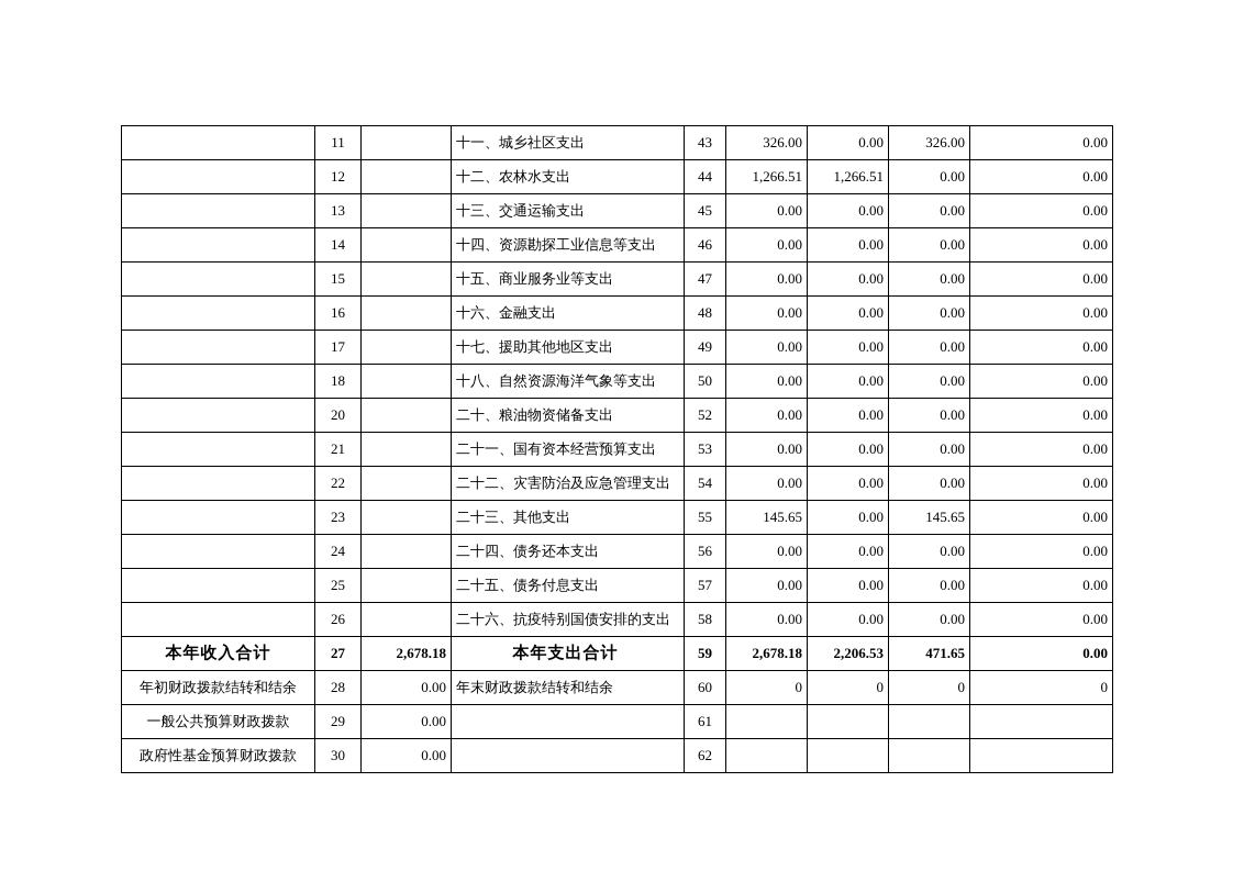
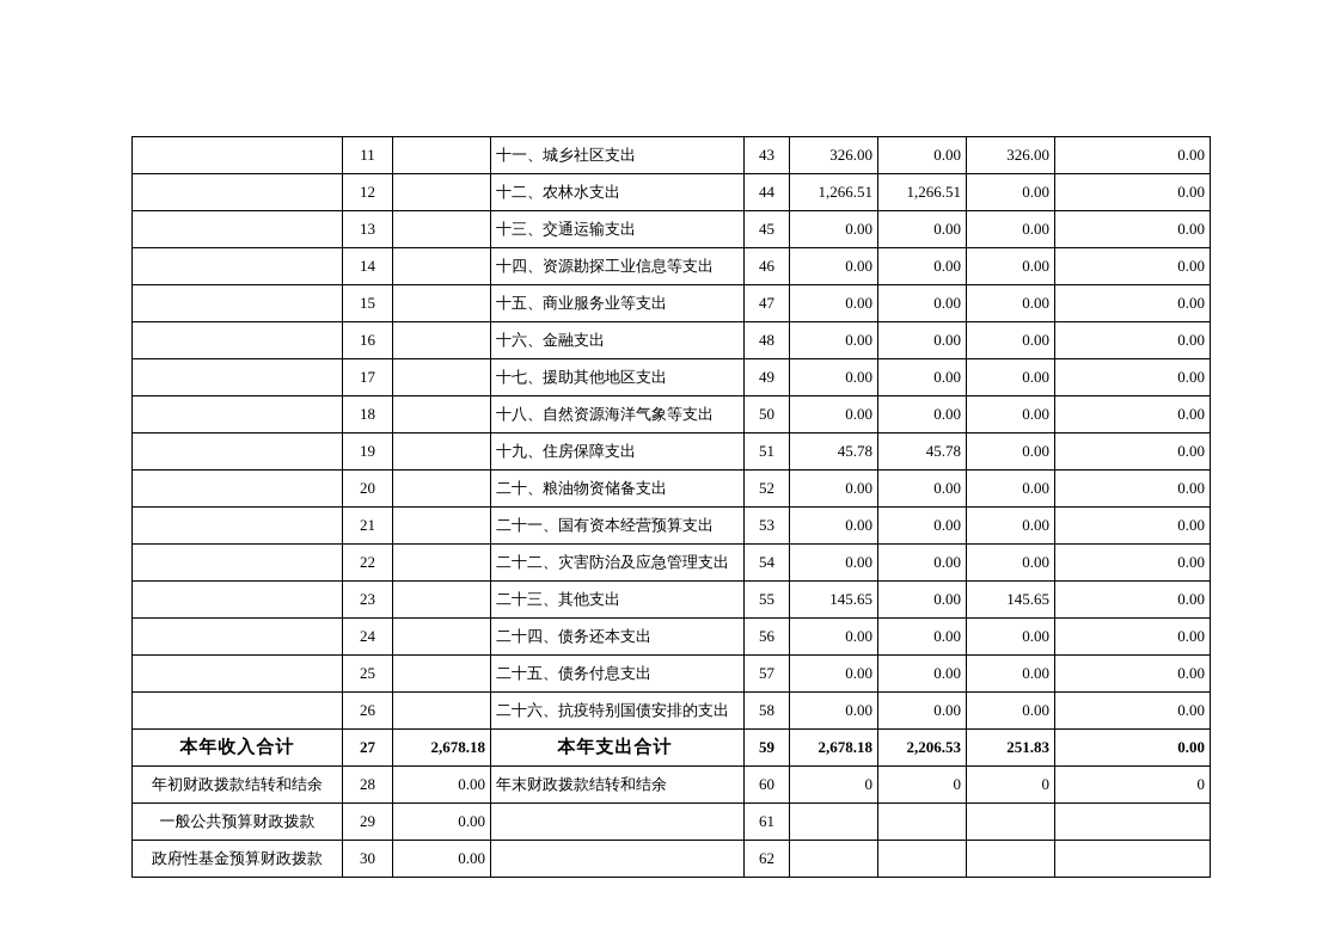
  	11		十一、城乡社区支出	43	326.00	0.00	326.00	0.00
  	12		十二、农林水支出	44	1,266.51	1,266.51	0.00	0.00
  	13		十三、交通运输支出	45	0.00	0.00	0.00	0.00
  	14		十四、资源勘探工业信息等支出	46	0.00	0.00	0.00	0.00
  	15		十五、商业服务业等支出	47	0.00	0.00	0.00	0.00
  	16		十六、金融支出	48	0.00	0.00	0.00	0.00
  	17		十七、援助其他地区支出	49	0.00	0.00	0.00	0.00
  	18		十八、自然资源海洋气象等支出	50	0.00	0.00	0.00	0.00
+ 	19		十九、住房保障支出	51	45.78	45.78	0.00	0.00
  	20		二十、粮油物资储备支出	52	0.00	0.00	0.00	0.00
  	21		二十一、国有资本经营预算支出	53	0.00	0.00	0.00	0.00
  	22		二十二、灾害防治及应急管理支出	54	0.00	0.00	0.00	0.00
  	23		二十三、其他支出	55	145.65	0.00	145.65	0.00
  	24		二十四、债务还本支出	56	0.00	0.00	0.00	0.00
  	25		二十五、债务付息支出	57	0.00	0.00	0.00	0.00
  	26		二十六、抗疫特别国债安排的支出	58	0.00	0.00	0.00	0.00
- 本年收入合计	27	2,678.18	本年支出合计	59	2,678.18	2,206.53	471.65	0.00
+ 本年收入合计	27	2,678.18	本年支出合计	59	2,678.18	2,206.53	251.83	0.00
  年初财政拨款结转和结余	28	0.00	年末财政拨款结转和结余	60	0	0	0	0
  一般公共预算财政拨款	29	0.00		61
  政府性基金预算财政拨款	30	0.00		62
